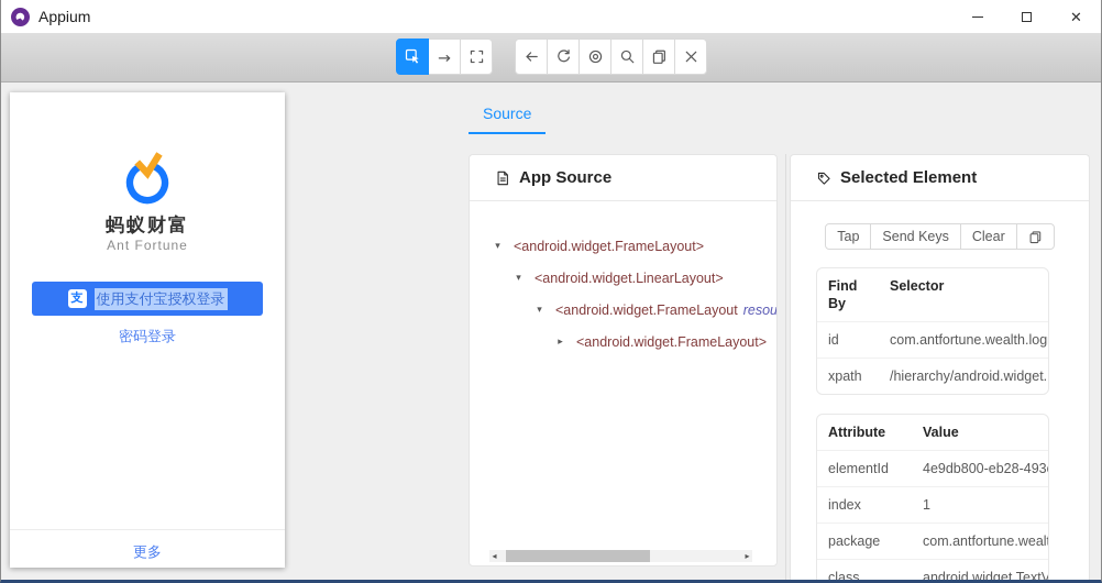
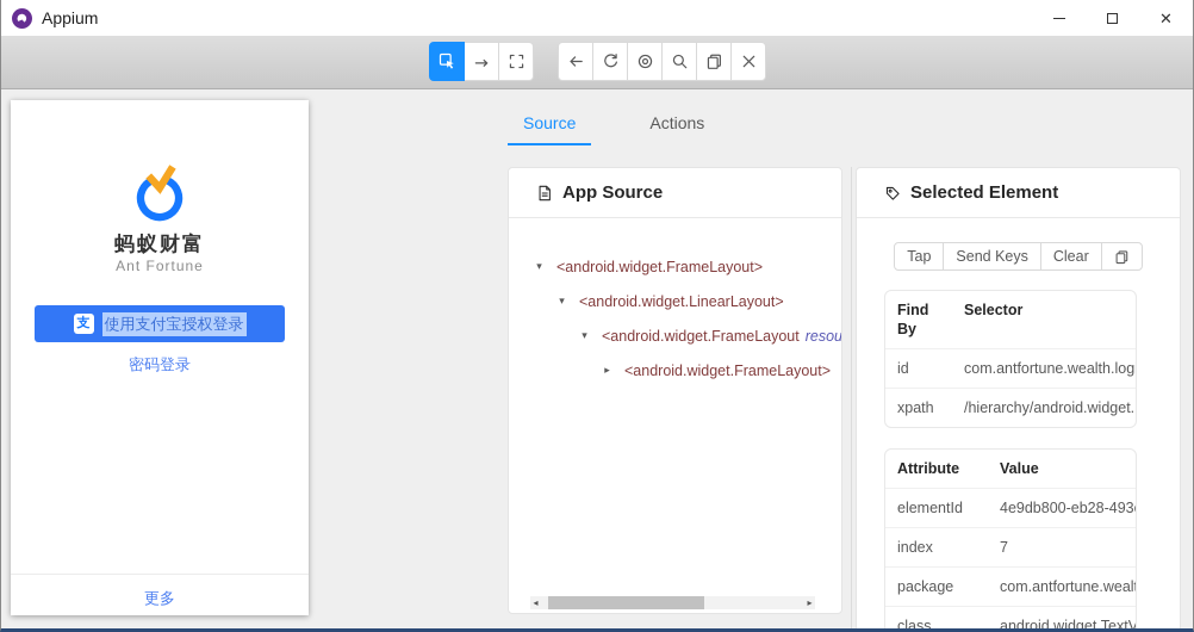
  Appium
  ✕
  蚂蚁财富
  Ant Fortune
  支
  使用支付宝授权登录
  密码登录
  更多
  Source
+ Actions
  App Source
  ▾
  <android.widget.FrameLayout>
  ▾
  <android.widget.LinearLayout>
  ▾
  <android.widget.FrameLayout
  resou
  ▸
  <android.widget.FrameLayout>
  ◂
  ▸
  Selected Element
  Tap
  Send Keys
  Clear
  Find By
  Selector
  id
  xpath
  /hierarchy/android.widget.
  Attribute
  Value
  elementId
  index
- 1
+ 7
  package
  com.antfortune.weal
  class
  android.widget.TextV
